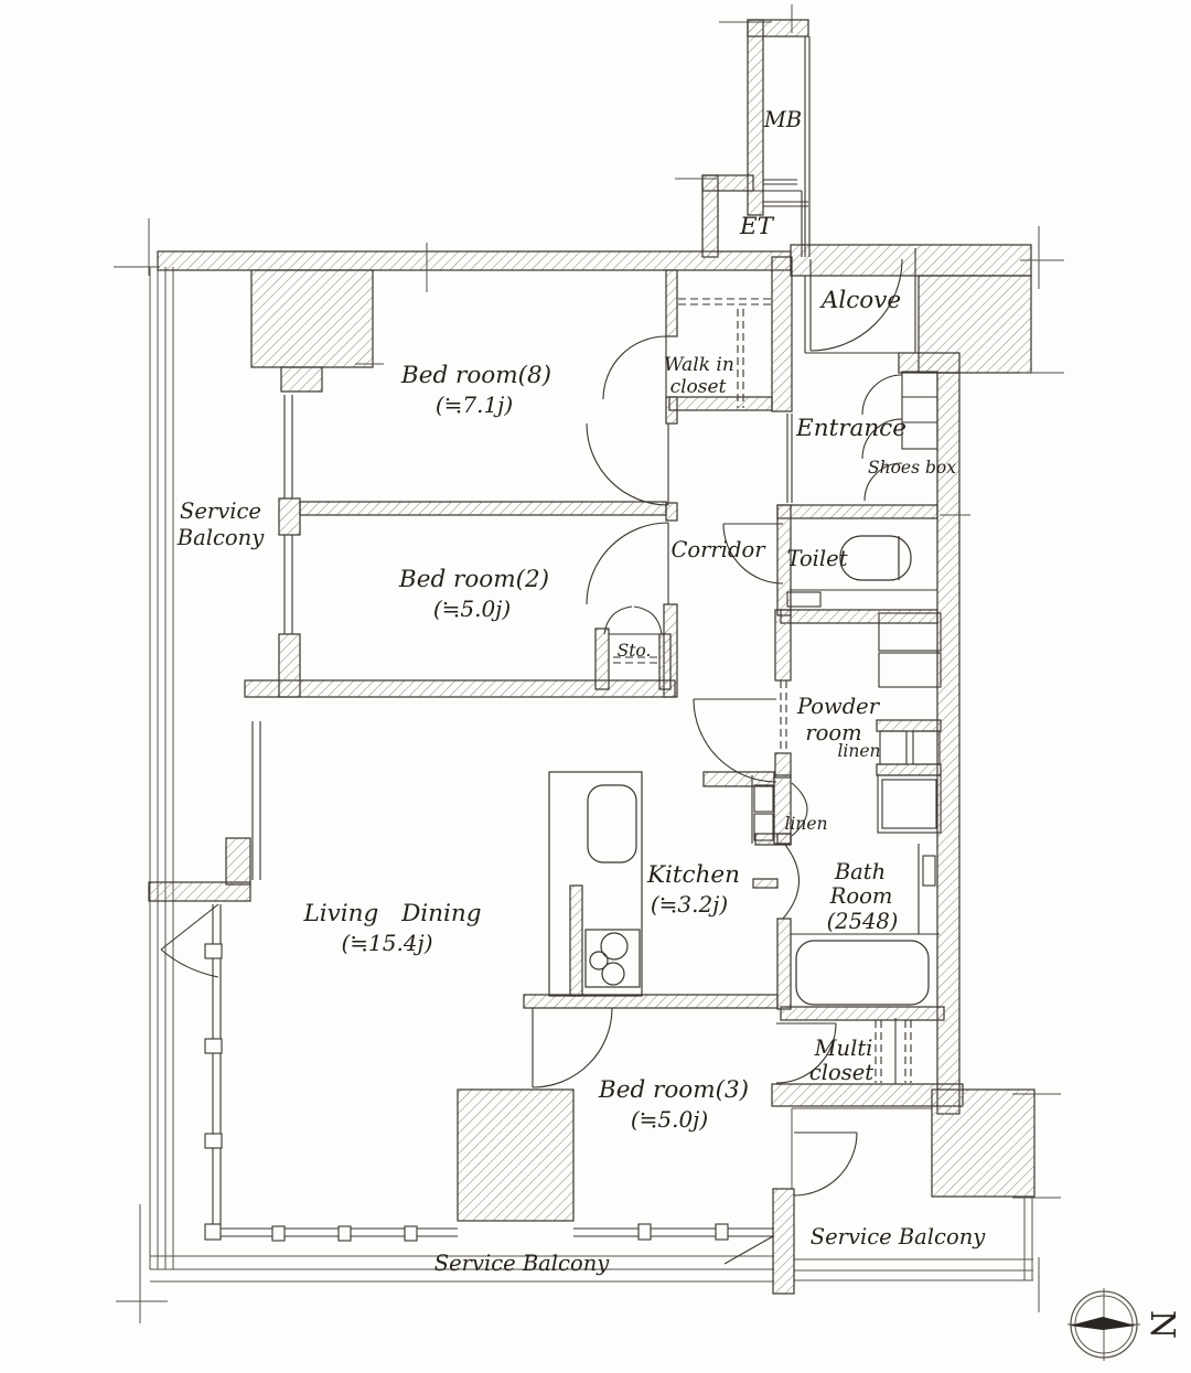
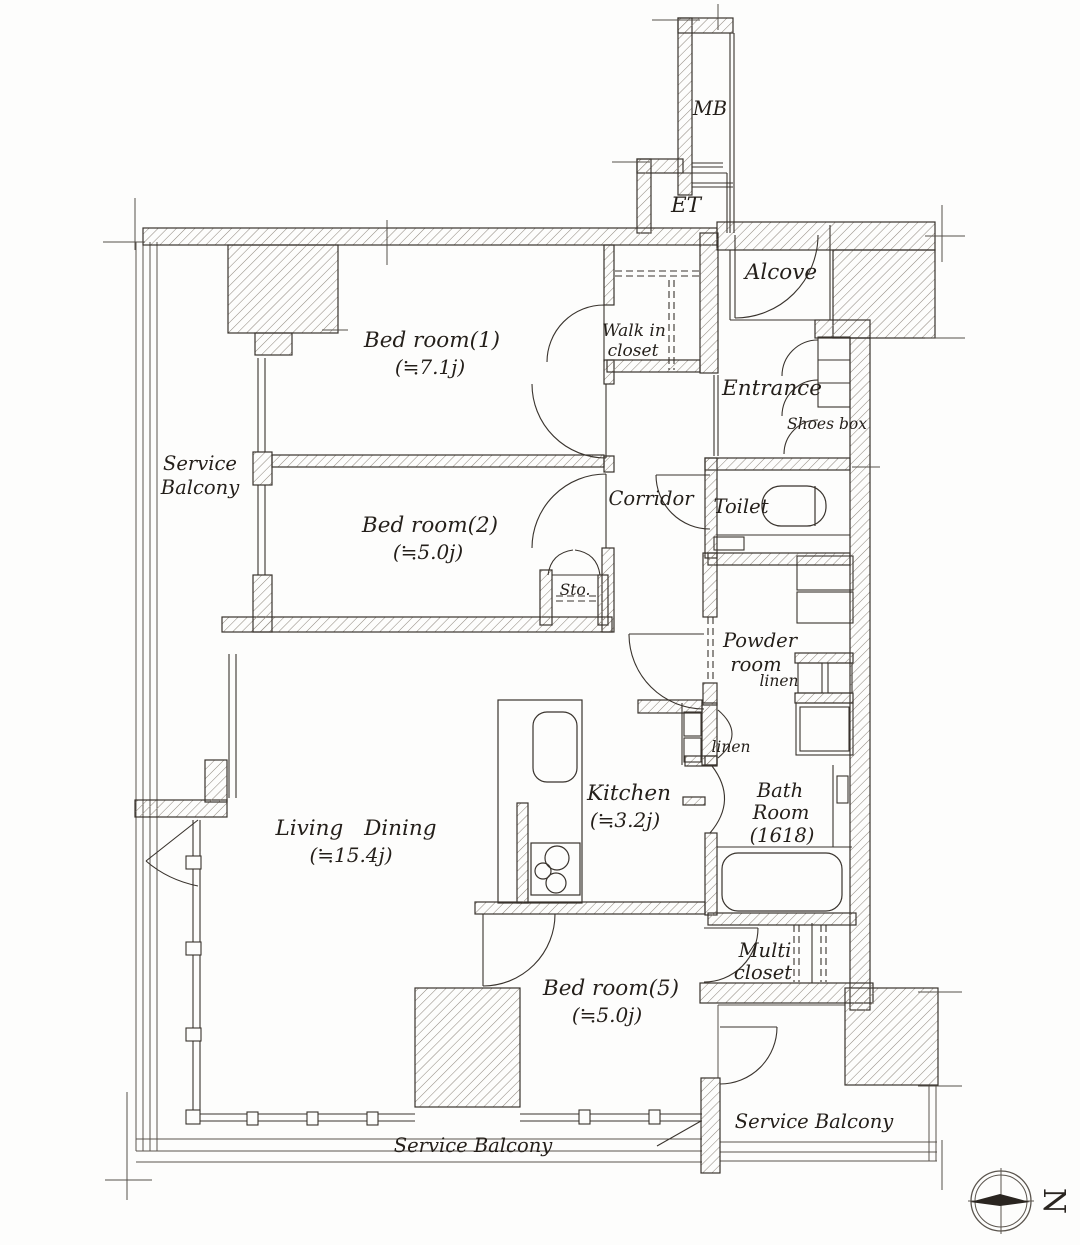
  MB
  ET
  Alcove
  Entrance
  Shoes box
- Bed room(8)
+ Bed room(1)
  (≒7.1j)
  Walk in
  closet
  Service
  Balcony
  Bed room(2)
  (≒5.0j)
  Corridor
  Toilet
  Sto.
  Powder
  room
  linen
  linen
  Kitchen
  (≒3.2j)
  Living Dining
  (≒15.4j)
  Bath
  Room
- (2548)
+ (1618)
  Multi
  closet
- Bed room(3)
+ Bed room(5)
  (≒5.0j)
  Service Balcony
  Service Balcony
